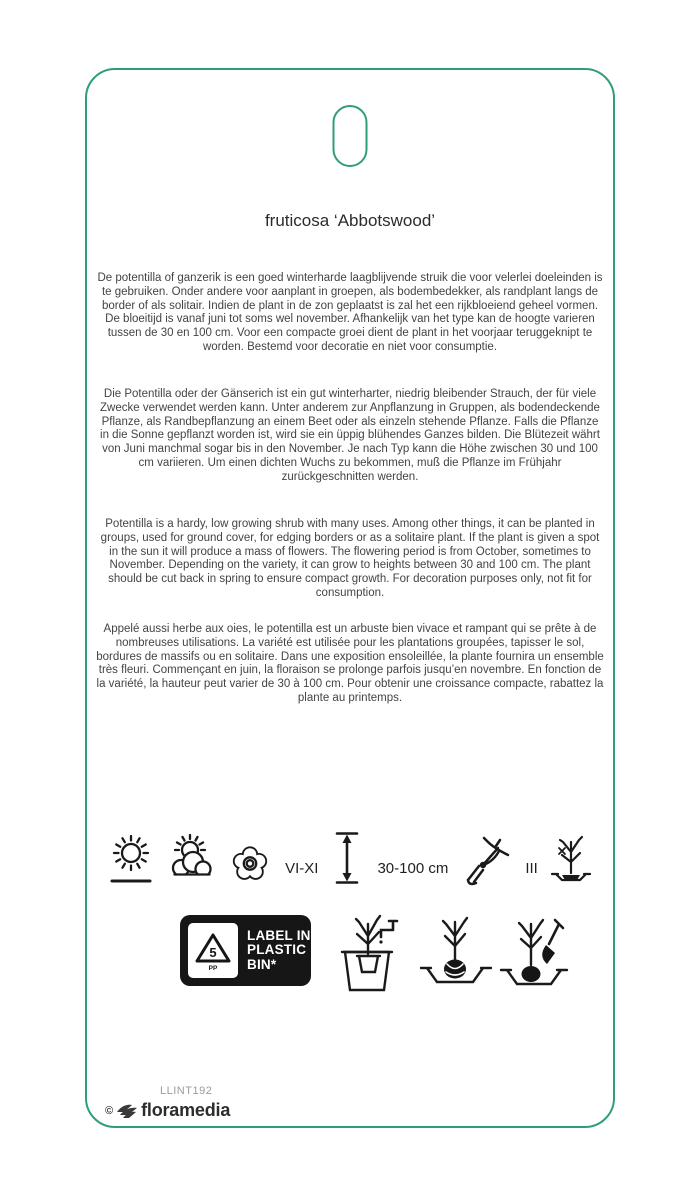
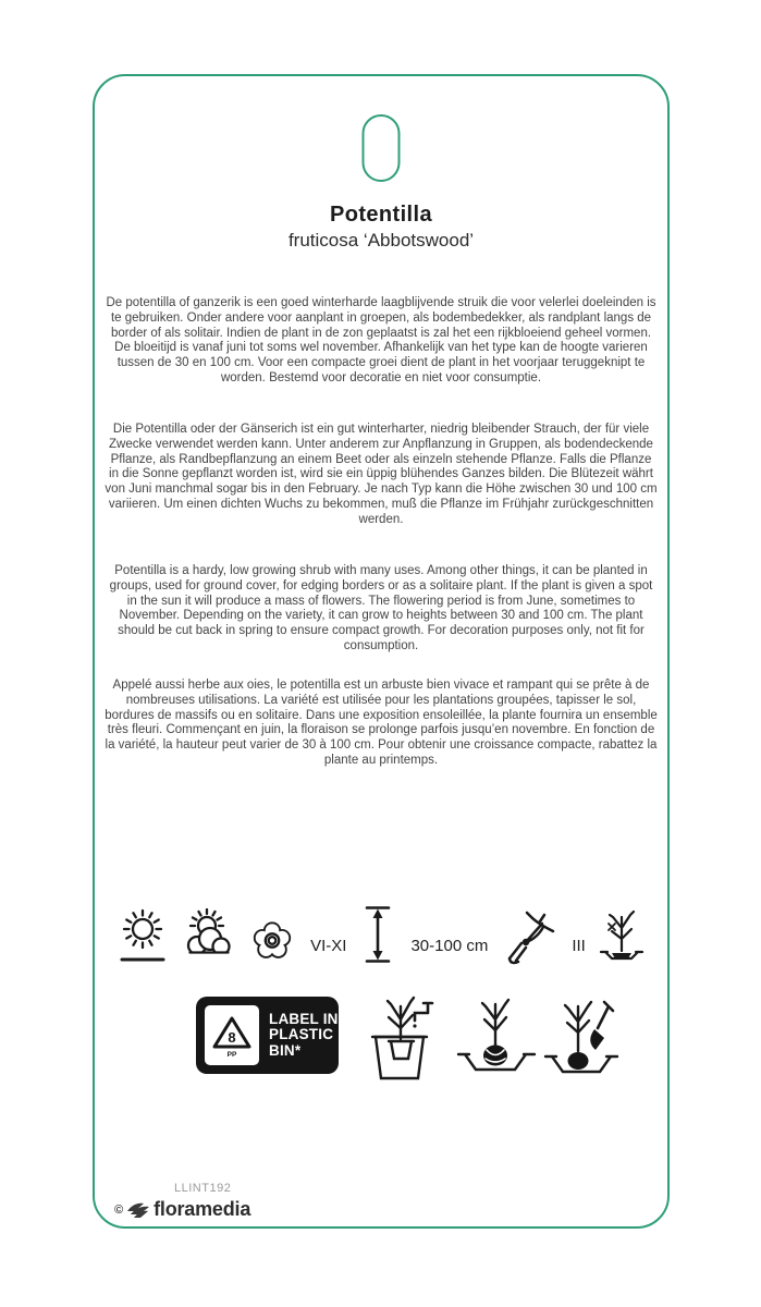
+ Potentilla
  fruticosa ‘Abbotswood’
  De potentilla of ganzerik is een goed winterharde laagblijvende struik die voor velerlei doeleinden is te gebruiken. Onder andere voor aanplant in groepen, als bodembedekker, als randplant langs de border of als solitair. Indien de plant in de zon geplaatst is zal het een rijkbloeiend geheel vormen. De bloeitijd is vanaf juni tot soms wel november. Afhankelijk van het type kan de hoogte varieren tussen de 30 en 100 cm. Voor een compacte groei dient de plant in het voorjaar teruggeknipt te worden. Bestemd voor decoratie en niet voor consumptie.
- Die Potentilla oder der Gänserich ist ein gut winterharter, niedrig bleibender Strauch, der für viele Zwecke verwendet werden kann. Unter anderem zur Anpflanzung in Gruppen, als bodendeckende Pflanze, als Randbepflanzung an einem Beet oder als einzeln stehende Pflanze. Falls die Pflanze in die Sonne gepflanzt worden ist, wird sie ein üppig blühendes Ganzes bilden. Die Blütezeit währt von Juni manchmal sogar bis in den November. Je nach Typ kann die Höhe zwischen 30 und 100 cm variieren. Um einen dichten Wuchs zu bekommen, muß die Pflanze im Frühjahr zurückgeschnitten werden.
+ Die Potentilla oder der Gänserich ist ein gut winterharter, niedrig bleibender Strauch, der für viele Zwecke verwendet werden kann. Unter anderem zur Anpflanzung in Gruppen, als bodendeckende Pflanze, als Randbepflanzung an einem Beet oder als einzeln stehende Pflanze. Falls die Pflanze in die Sonne gepflanzt worden ist, wird sie ein üppig blühendes Ganzes bilden. Die Blütezeit währt von Juni manchmal sogar bis in den February. Je nach Typ kann die Höhe zwischen 30 und 100 cm variieren. Um einen dichten Wuchs zu bekommen, muß die Pflanze im Frühjahr zurückgeschnitten werden.
- Potentilla is a hardy, low growing shrub with many uses. Among other things, it can be planted in groups, used for ground cover, for edging borders or as a solitaire plant. If the plant is given a spot in the sun it will produce a mass of flowers. The flowering period is from October, sometimes to November. Depending on the variety, it can grow to heights between 30 and 100 cm. The plant should be cut back in spring to ensure compact growth. For decoration purposes only, not fit for consumption.
+ Potentilla is a hardy, low growing shrub with many uses. Among other things, it can be planted in groups, used for ground cover, for edging borders or as a solitaire plant. If the plant is given a spot in the sun it will produce a mass of flowers. The flowering period is from June, sometimes to November. Depending on the variety, it can grow to heights between 30 and 100 cm. The plant should be cut back in spring to ensure compact growth. For decoration purposes only, not fit for consumption.
  Appelé aussi herbe aux oies, le potentilla est un arbuste bien vivace et rampant qui se prête à de nombreuses utilisations. La variété est utilisée pour les plantations groupées, tapisser le sol, bordures de massifs ou en solitaire. Dans une exposition ensoleillée, la plante fournira un ensemble très fleuri. Commençant en juin, la floraison se prolonge parfois jusqu’en novembre. En fonction de la variété, la hauteur peut varier de 30 à 100 cm. Pour obtenir une croissance compacte, rabattez la plante au printemps.
  VI-XI
  30-100 cm
  III
- 5
+ 8
  LABEL IN
  PLASTIC
  BIN*
  LLINT192
  ©
  floramedia
